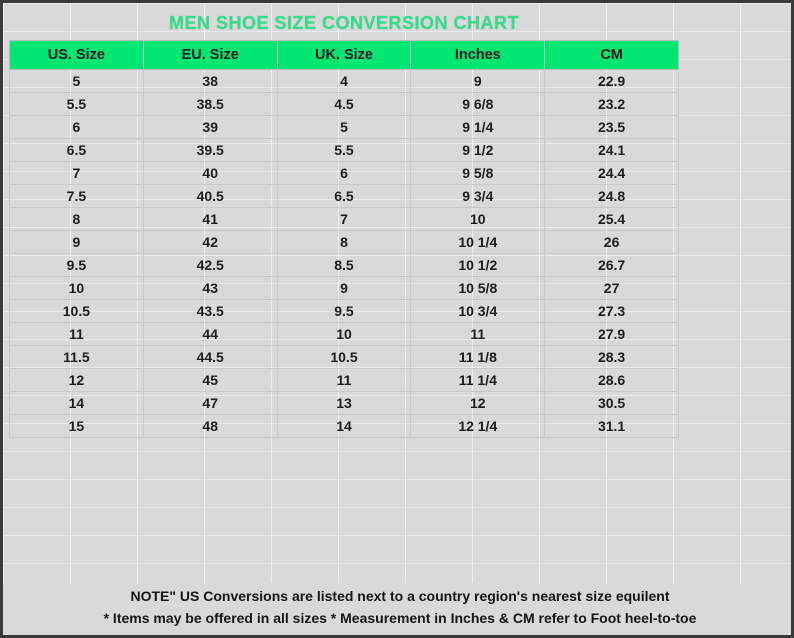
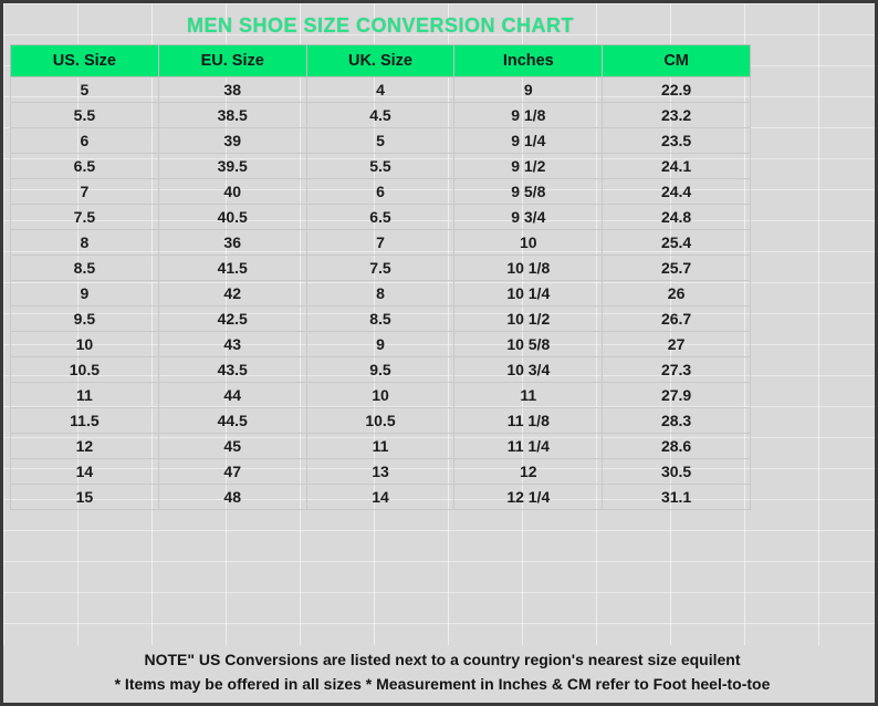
  MEN SHOE SIZE CONVERSION CHART
  US. Size	EU. Size	UK. Size	Inches	CM
  5	38	4	9	22.9
- 5.5	38.5	4.5	9 6/8	23.2
+ 5.5	38.5	4.5	9 1/8	23.2
  6	39	5	9 1/4	23.5
  6.5	39.5	5.5	9 1/2	24.1
  7	40	6	9 5/8	24.4
  7.5	40.5	6.5	9 3/4	24.8
- 8	41	7	10	25.4
+ 8	36	7	10	25.4
+ 8.5	41.5	7.5	10 1/8	25.7
  9	42	8	10 1/4	26
  9.5	42.5	8.5	10 1/2	26.7
  10	43	9	10 5/8	27
  10.5	43.5	9.5	10 3/4	27.3
  11	44	10	11	27.9
  11.5	44.5	10.5	11 1/8	28.3
  12	45	11	11 1/4	28.6
  14	47	13	12	30.5
  15	48	14	12 1/4	31.1
  NOTE" US Conversions are listed next to a country region's nearest size equilent
  * Items may be offered in all sizes * Measurement in Inches & CM refer to Foot heel-to-toe
